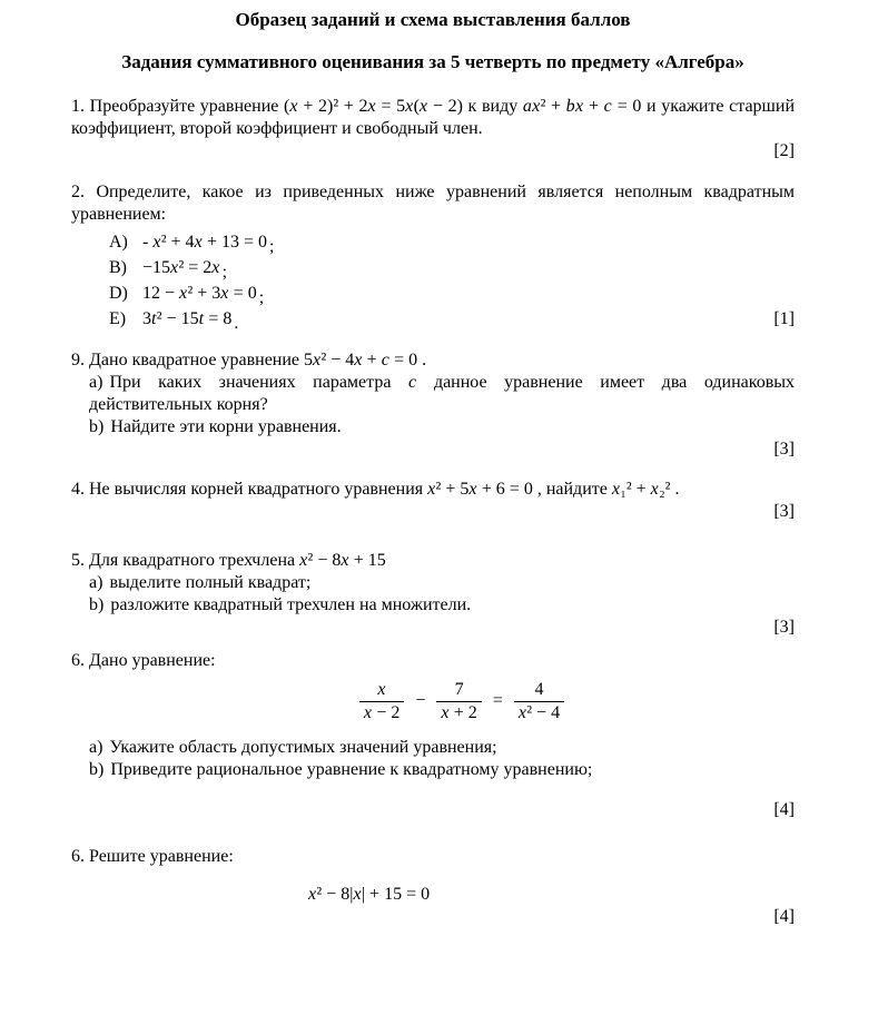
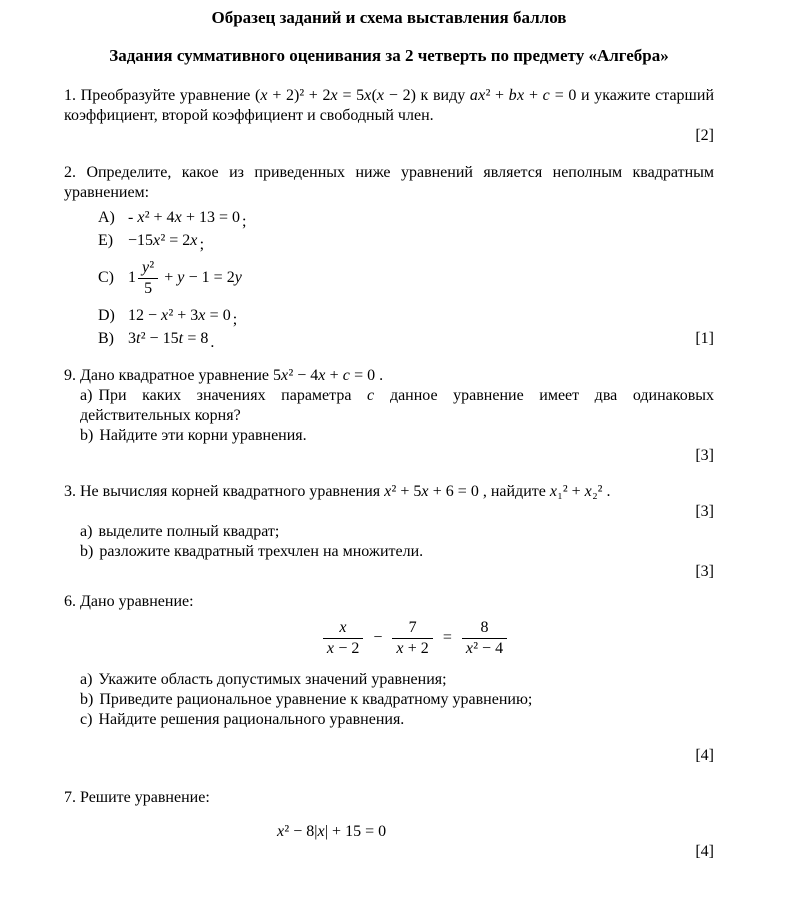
  Образец заданий и схема выставления баллов
- Задания суммативного оценивания за 5 четверть по предмету «Алгебра»
+ Задания суммативного оценивания за 2 четверть по предмету «Алгебра»
  1. Преобразуйте уравнение (x + 2)² + 2x = 5x(x − 2) к виду ax² + bx + c = 0 и укажите старший коэффициент, второй коэффициент и свободный член.
  [2]
  2. Определите, какое из приведенных ниже уравнений является неполным квадратным уравнением:
  A)
  - x² + 4x + 13 = 0
  ;
- B)
+ E)
  −15x² = 2x
  ;
+ C)
+ 1
+ y²
+ 5
+ + y − 1 = 2y
  D)
  12 − x² + 3x = 0
  ;
- E)
+ B)
  3t² − 15t = 8
  .
  [1]
  9. Дано квадратное уравнение 5x² − 4x + c = 0 .
  a) При каких значениях параметра c данное уравнение имеет два одинаковых действительных корня?
  b) Найдите эти корни уравнения.
  [3]
- 4. Не вычисляя корней квадратного уравнения x² + 5x + 6 = 0 , найдите x₁² + x₂² .
+ 3. Не вычисляя корней квадратного уравнения x² + 5x + 6 = 0 , найдите x₁² + x₂² .
  [3]
- 5. Для квадратного трехчлена x² − 8x + 15
  a) выделите полный квадрат;
  b) разложите квадратный трехчлен на множители.
  [3]
  6. Дано уравнение:
  x
  x − 2
  −
  7
  x + 2
  =
- 4
+ 8
  x² − 4
  a) Укажите область допустимых значений уравнения;
  b) Приведите рациональное уравнение к квадратному уравнению;
+ c) Найдите решения рационального уравнения.
  [4]
- 6. Решите уравнение:
+ 7. Решите уравнение:
  x² − 8|x| + 15 = 0
  [4]
